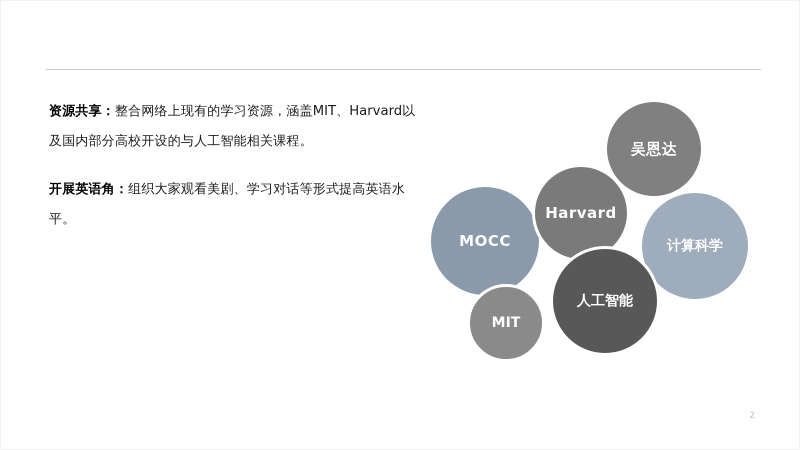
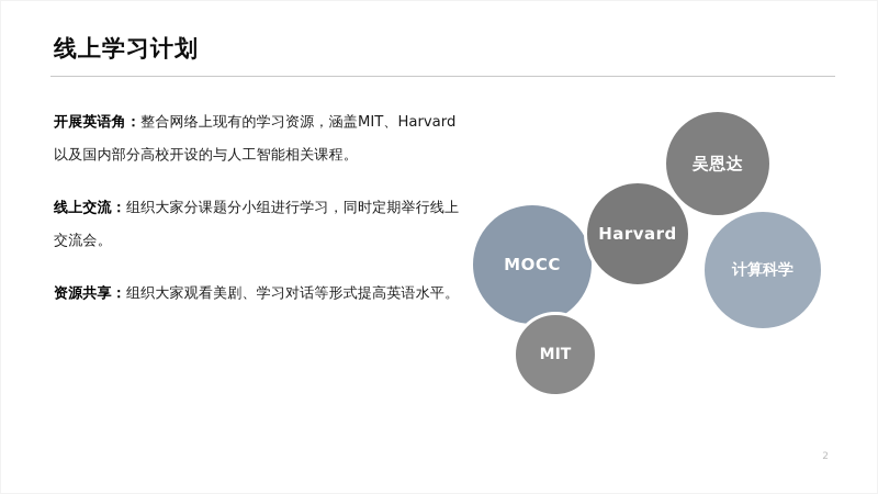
+ 线上学习计划
- 资源共享：整合网络上现有的学习资源，涵盖MIT、Harvard以及国内部分高校开设的与人工智能相关课程。
+ 开展英语角：整合网络上现有的学习资源，涵盖MIT、Harvard以及国内部分高校开设的与人工智能相关课程。
+ 线上交流：组织大家分课题分小组进行学习，同时定期举行线上交流会。
- 开展英语角：组织大家观看美剧、学习对话等形式提高英语水平。
+ 资源共享：组织大家观看美剧、学习对话等形式提高英语水平。
  MOCC
  计算科学
  吴恩达
  Harvard
  MIT
- 人工智能
  2
